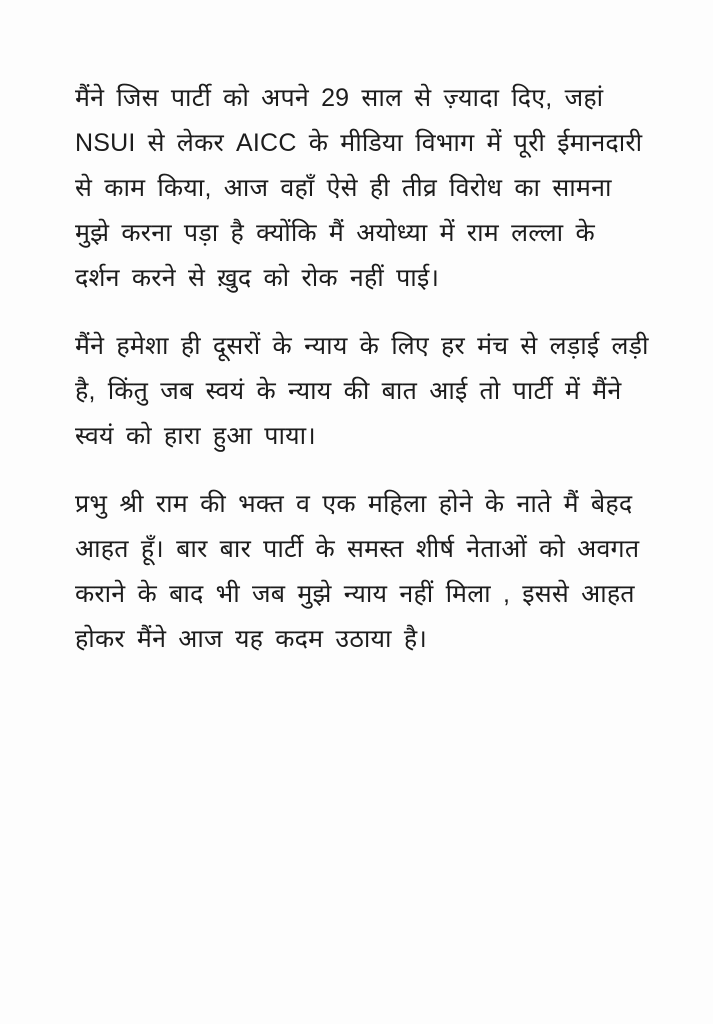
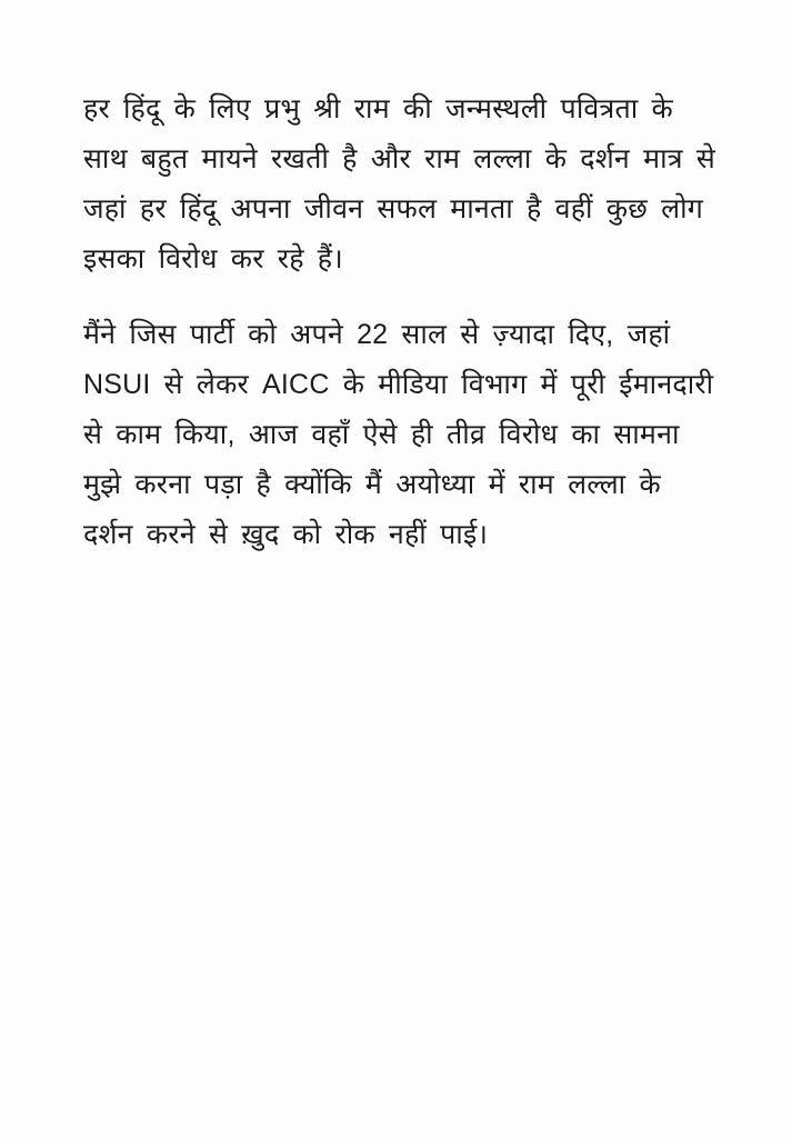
+ हर हिंदू के लिए प्रभु श्री राम की जन्मस्थली पवित्रता के साथ बहुत मायने रखती है और राम लल्ला के दर्शन मात्र से जहां हर हिंदू अपना जीवन सफल मानता है वहीं कुछ लोग इसका विरोध कर रहे हैं।
- मैंने जिस पार्टी को अपने 29 साल से ज़्यादा दिए, जहां NSUI से लेकर AICC के मीडिया विभाग में पूरी ईमानदारी से काम किया, आज वहाँ ऐसे ही तीव्र विरोध का सामना मुझे करना पड़ा है क्योंकि मैं अयोध्या में राम लल्ला के दर्शन करने से ख़ुद को रोक नहीं पाई।
+ मैंने जिस पार्टी को अपने 22 साल से ज़्यादा दिए, जहां NSUI से लेकर AICC के मीडिया विभाग में पूरी ईमानदारी से काम किया, आज वहाँ ऐसे ही तीव्र विरोध का सामना मुझे करना पड़ा है क्योंकि मैं अयोध्या में राम लल्ला के दर्शन करने से ख़ुद को रोक नहीं पाई।
- मैंने हमेशा ही दूसरों के न्याय के लिए हर मंच से लड़ाई लड़ी है, किंतु जब स्वयं के न्याय की बात आई तो पार्टी में मैंने स्वयं को हारा हुआ पाया।
- प्रभु श्री राम की भक्त व एक महिला होने के नाते मैं बेहद आहत हूँ। बार बार पार्टी के समस्त शीर्ष नेताओं को अवगत कराने के बाद भी जब मुझे न्याय नहीं मिला , इससे आहत होकर मैंने आज यह कदम उठाया है।
